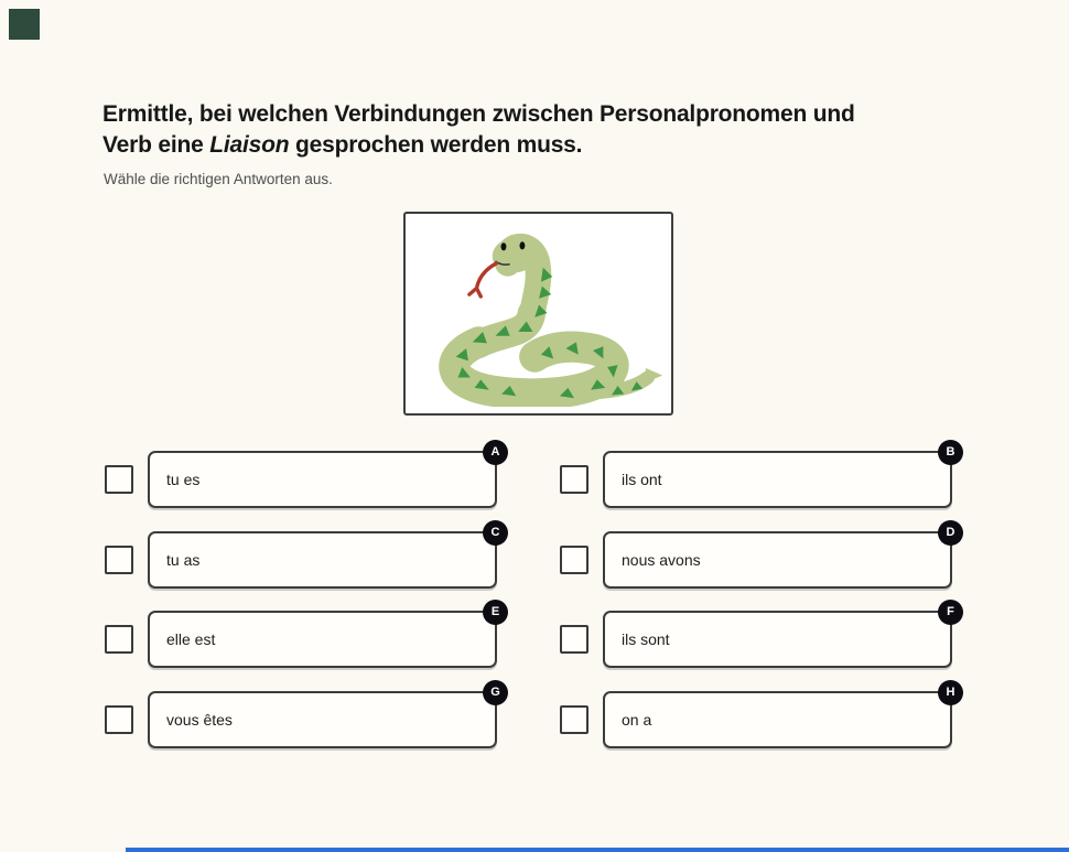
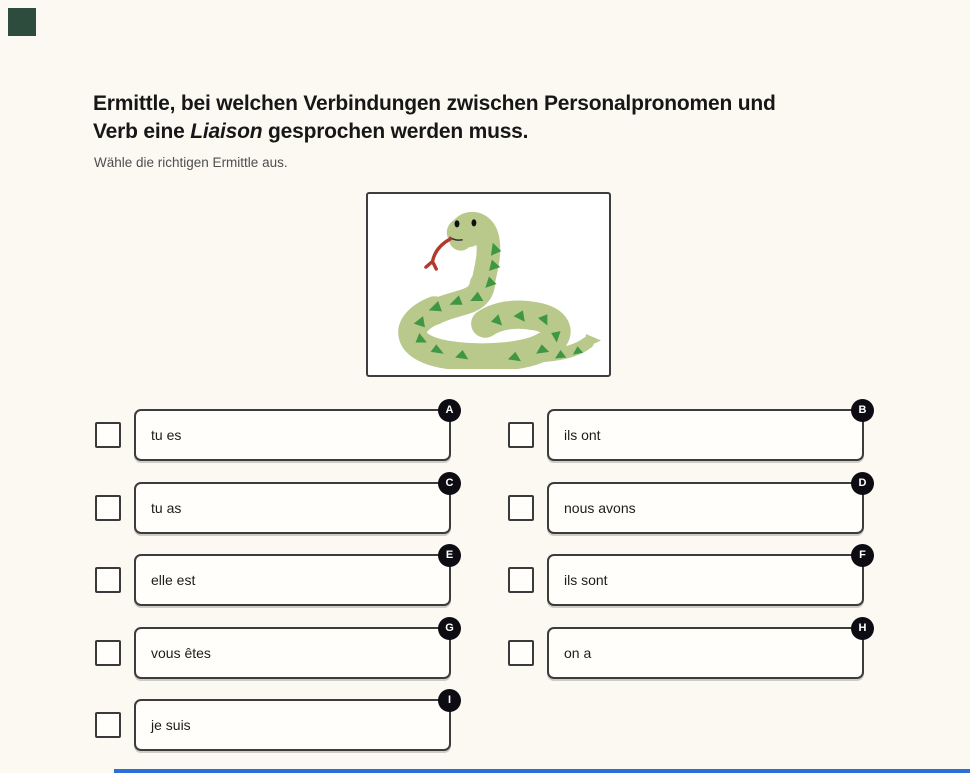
  Ermittle, bei welchen Verbindungen zwischen Personalpronomen und
  Verb eine Liaison gesprochen werden muss.
- Wähle die richtigen Antworten aus.
+ Wähle die richtigen Ermittle aus.
  tu es
  A
  tu as
  C
  elle est
  E
  vous êtes
  G
+ je suis
+ I
  ils ont
  B
  nous avons
  D
  ils sont
  F
  on a
  H
